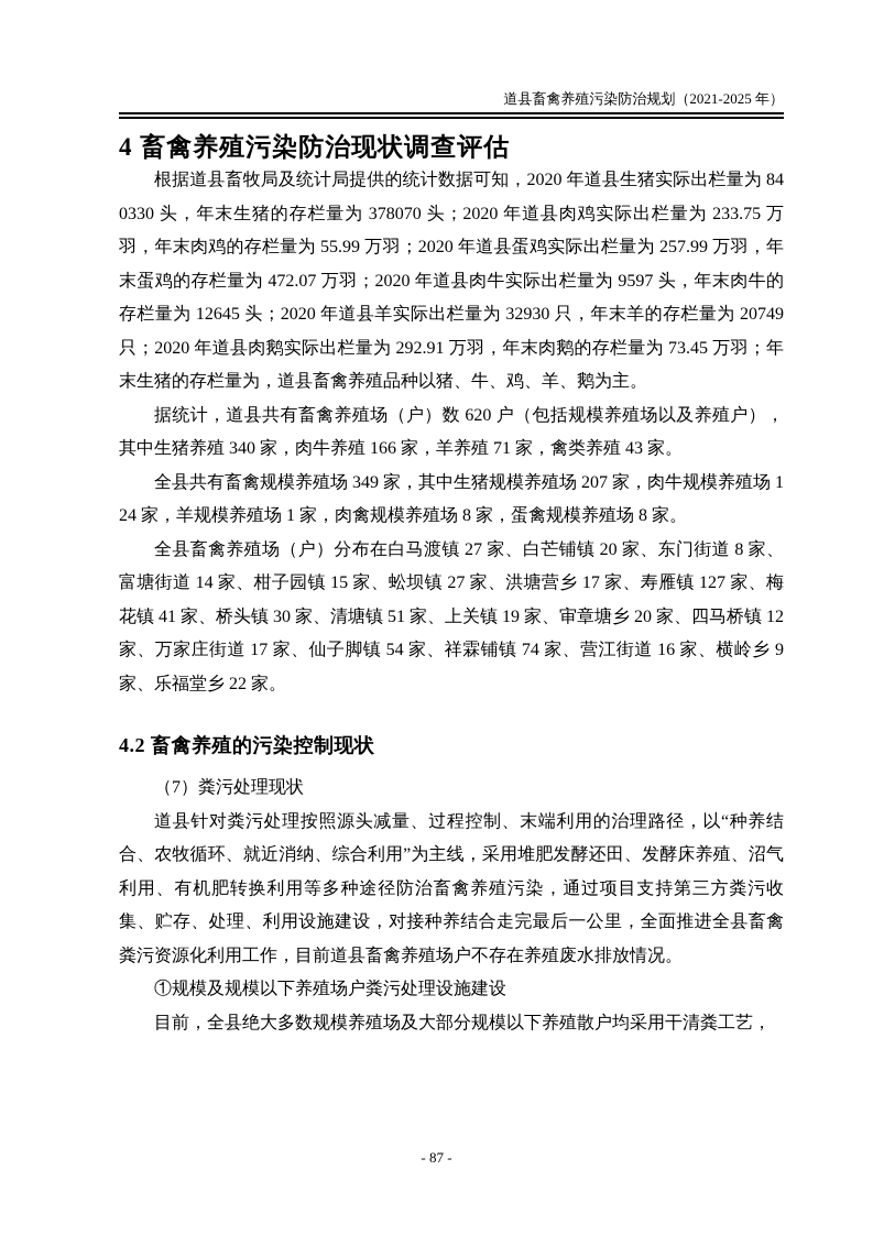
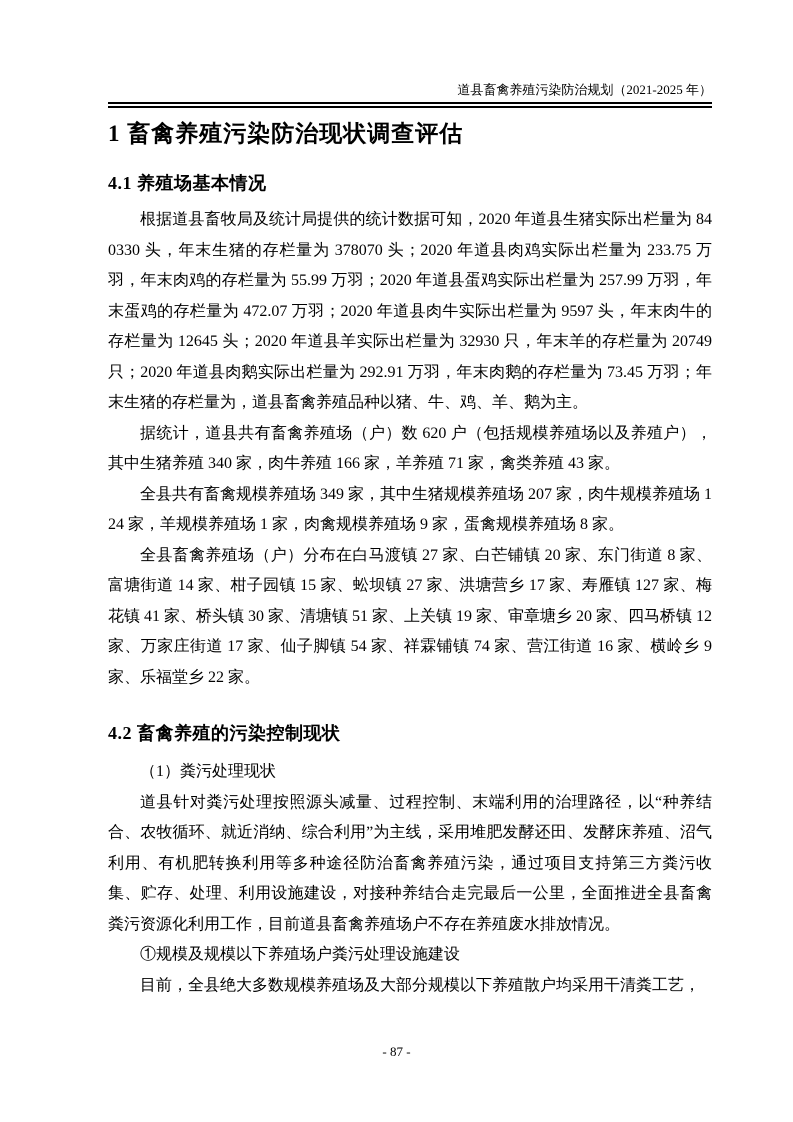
  道县畜禽养殖污染防治规划（2021-2025 年）
- 4 畜禽养殖污染防治现状调查评估
+ 1 畜禽养殖污染防治现状调查评估
+ 4.1 养殖场基本情况
  根据道县畜牧局及统计局提供的统计数据可知，2020 年道县生猪实际出栏量为 840330 头，年末生猪的存栏量为 378070 头；2020 年道县肉鸡实际出栏量为 233.75 万羽，年末肉鸡的存栏量为 55.99 万羽；2020 年道县蛋鸡实际出栏量为 257.99 万羽，年末蛋鸡的存栏量为 472.07 万羽；2020 年道县肉牛实际出栏量为 9597 头，年末肉牛的存栏量为 12645 头；2020 年道县羊实际出栏量为 32930 只，年末羊的存栏量为 20749 只；2020 年道县肉鹅实际出栏量为 292.91 万羽，年末肉鹅的存栏量为 73.45 万羽；年末生猪的存栏量为，道县畜禽养殖品种以猪、牛、鸡、羊、鹅为主。
  据统计，道县共有畜禽养殖场（户）数 620 户（包括规模养殖场以及养殖户），其中生猪养殖 340 家，肉牛养殖 166 家，羊养殖 71 家，禽类养殖 43 家。
- 全县共有畜禽规模养殖场 349 家，其中生猪规模养殖场 207 家，肉牛规模养殖场 124 家，羊规模养殖场 1 家，肉禽规模养殖场 8 家，蛋禽规模养殖场 8 家。
+ 全县共有畜禽规模养殖场 349 家，其中生猪规模养殖场 207 家，肉牛规模养殖场 124 家，羊规模养殖场 1 家，肉禽规模养殖场 9 家，蛋禽规模养殖场 8 家。
  全县畜禽养殖场（户）分布在白马渡镇 27 家、白芒铺镇 20 家、东门街道 8 家、富塘街道 14 家、柑子园镇 15 家、蚣坝镇 27 家、洪塘营乡 17 家、寿雁镇 127 家、梅花镇 41 家、桥头镇 30 家、清塘镇 51 家、上关镇 19 家、审章塘乡 20 家、四马桥镇 12 家、万家庄街道 17 家、仙子脚镇 54 家、祥霖铺镇 74 家、营江街道 16 家、横岭乡 9 家、乐福堂乡 22 家。
  4.2 畜禽养殖的污染控制现状
- （7）粪污处理现状
+ （1）粪污处理现状
  道县针对粪污处理按照源头减量、过程控制、末端利用的治理路径，以“种养结合、农牧循环、就近消纳、综合利用”为主线，采用堆肥发酵还田、发酵床养殖、沼气利用、有机肥转换利用等多种途径防治畜禽养殖污染，通过项目支持第三方粪污收集、贮存、处理、利用设施建设，对接种养结合走完最后一公里，全面推进全县畜禽粪污资源化利用工作，目前道县畜禽养殖场户不存在养殖废水排放情况。
  ①规模及规模以下养殖场户粪污处理设施建设
  目前，全县绝大多数规模养殖场及大部分规模以下养殖散户均采用干清粪工艺，
  - 87 -
